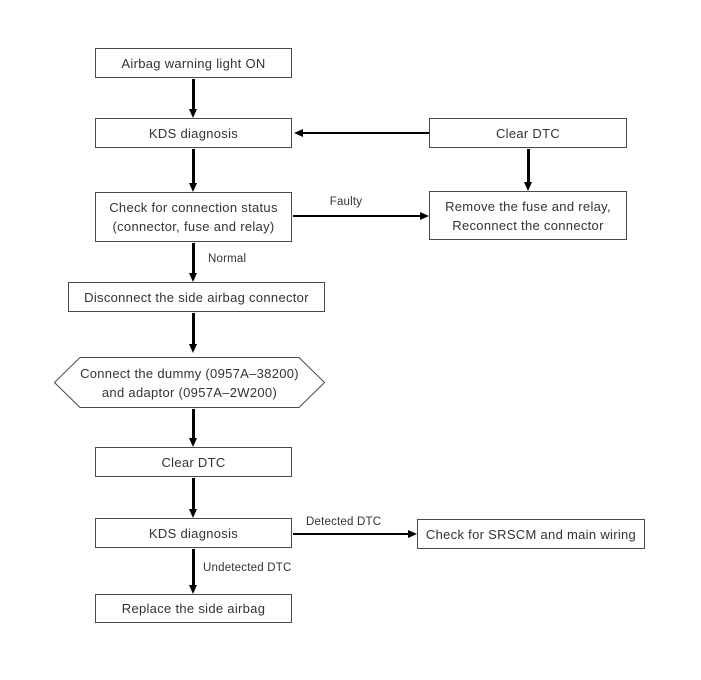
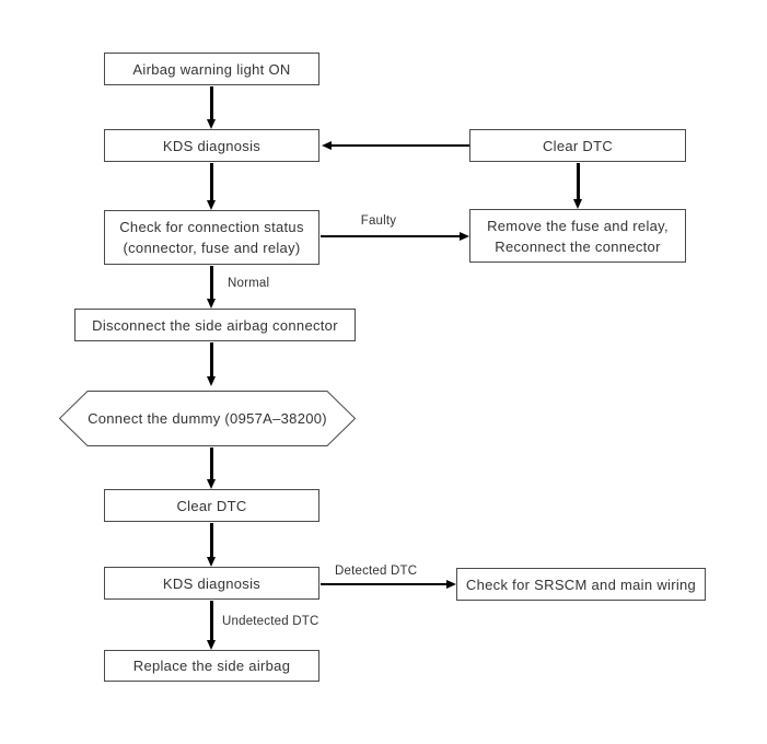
  Airbag warning light ON
  KDS diagnosis
  Clear DTC
  Check for connection status
  (connector, fuse and relay)
  Remove the fuse and relay,
  Reconnect the connector
  Disconnect the side airbag connector
  Connect the dummy (0957A–38200)
- and adaptor (0957A–2W200)
  Clear DTC
  KDS diagnosis
  Check for SRSCM and main wiring
  Replace the side airbag
  Faulty
  Normal
  Detected DTC
  Undetected DTC
